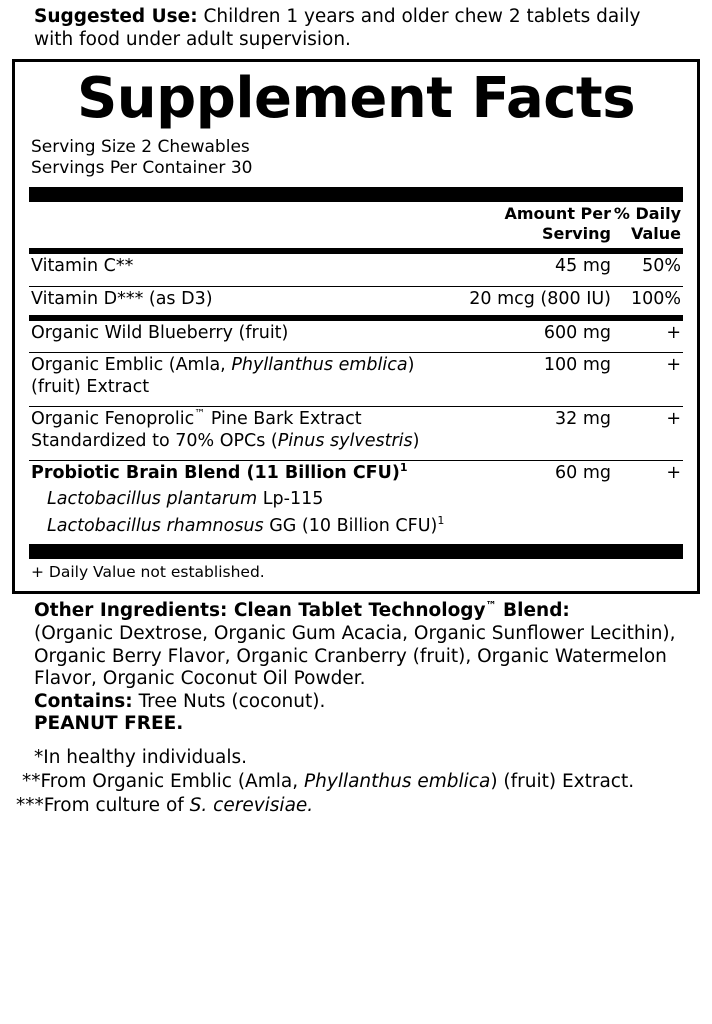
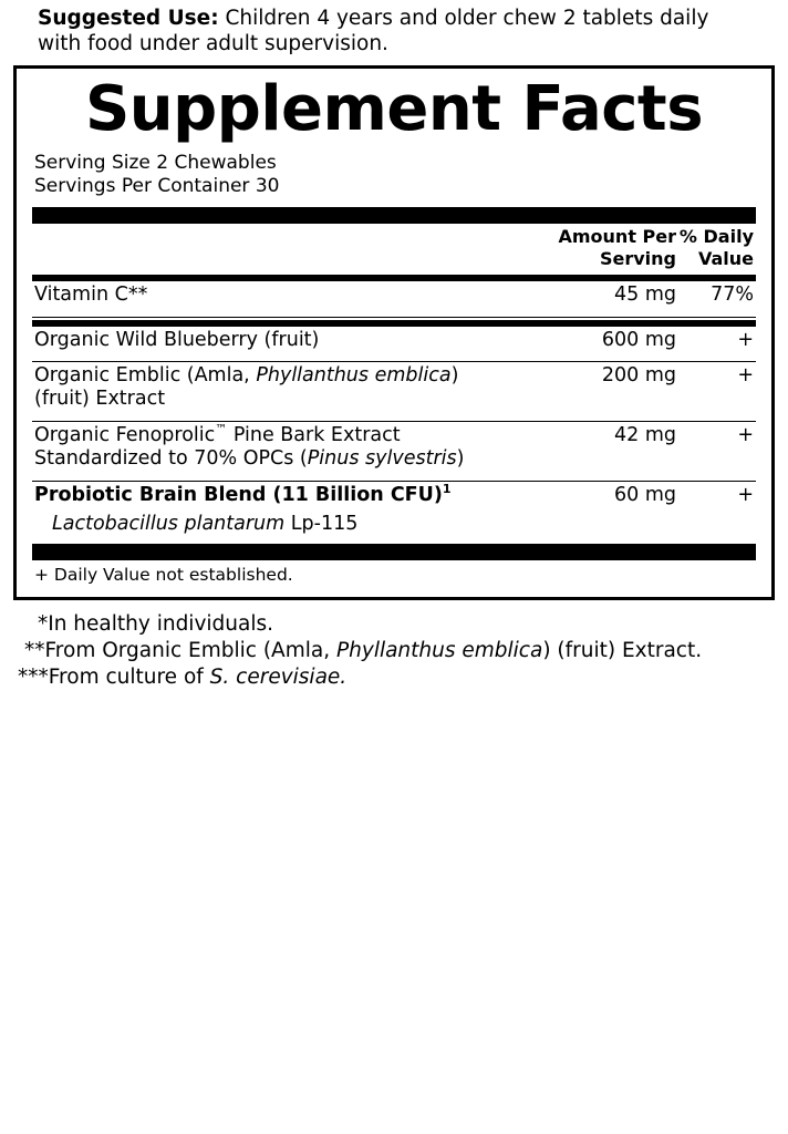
- Suggested Use: Children 1 years and older chew 2 tablets daily with food under adult supervision.
+ Suggested Use: Children 4 years and older chew 2 tablets daily with food under adult supervision.
  Supplement Facts
  Serving Size 2 Chewables
  Servings Per Container 30
  	Amount Per Serving	% Daily Value
- Vitamin C**	45 mg	50%
+ Vitamin C**	45 mg	77%
- Vitamin D*** (as D3)	20 mcg (800 IU)	100%
  Organic Wild Blueberry (fruit)	600 mg	+
- Organic Emblic (Amla, Phyllanthus emblica)(fruit) Extract	100 mg	+
+ Organic Emblic (Amla, Phyllanthus emblica)(fruit) Extract	200 mg	+
- Organic Fenoprolic™ Pine Bark ExtractStandardized to 70% OPCs (Pinus sylvestris)	32 mg	+
+ Organic Fenoprolic™ Pine Bark ExtractStandardized to 70% OPCs (Pinus sylvestris)	42 mg	+
  Probiotic Brain Blend (11 Billion CFU)1	60 mg	+
  Lactobacillus plantarum Lp-115
- Lactobacillus rhamnosus GG (10 Billion CFU)1
  + Daily Value not established.
- Other Ingredients: Clean Tablet Technology™ Blend:
- (Organic Dextrose, Organic Gum Acacia, Organic Sunflower Lecithin), Organic Berry Flavor, Organic Cranberry (fruit), Organic Watermelon Flavor, Organic Coconut Oil Powder.
- Contains: Tree Nuts (coconut).
- PEANUT FREE.
  *In healthy individuals.
  **From Organic Emblic (Amla, Phyllanthus emblica) (fruit) Extract.
  ***From culture of S. cerevisiae.
